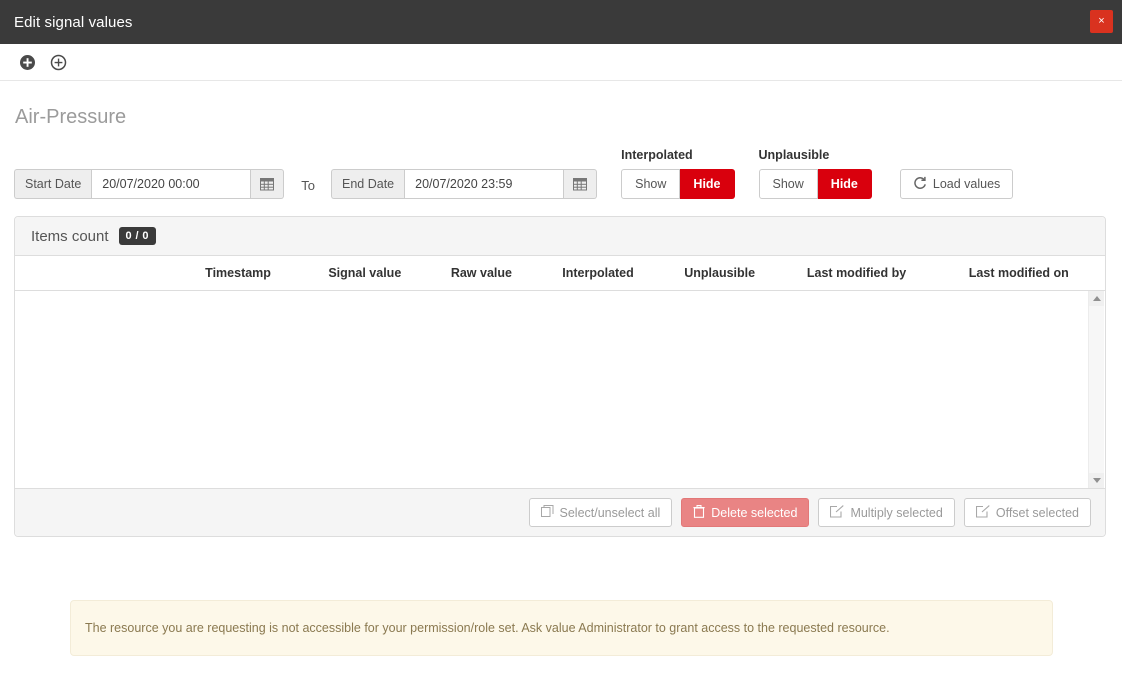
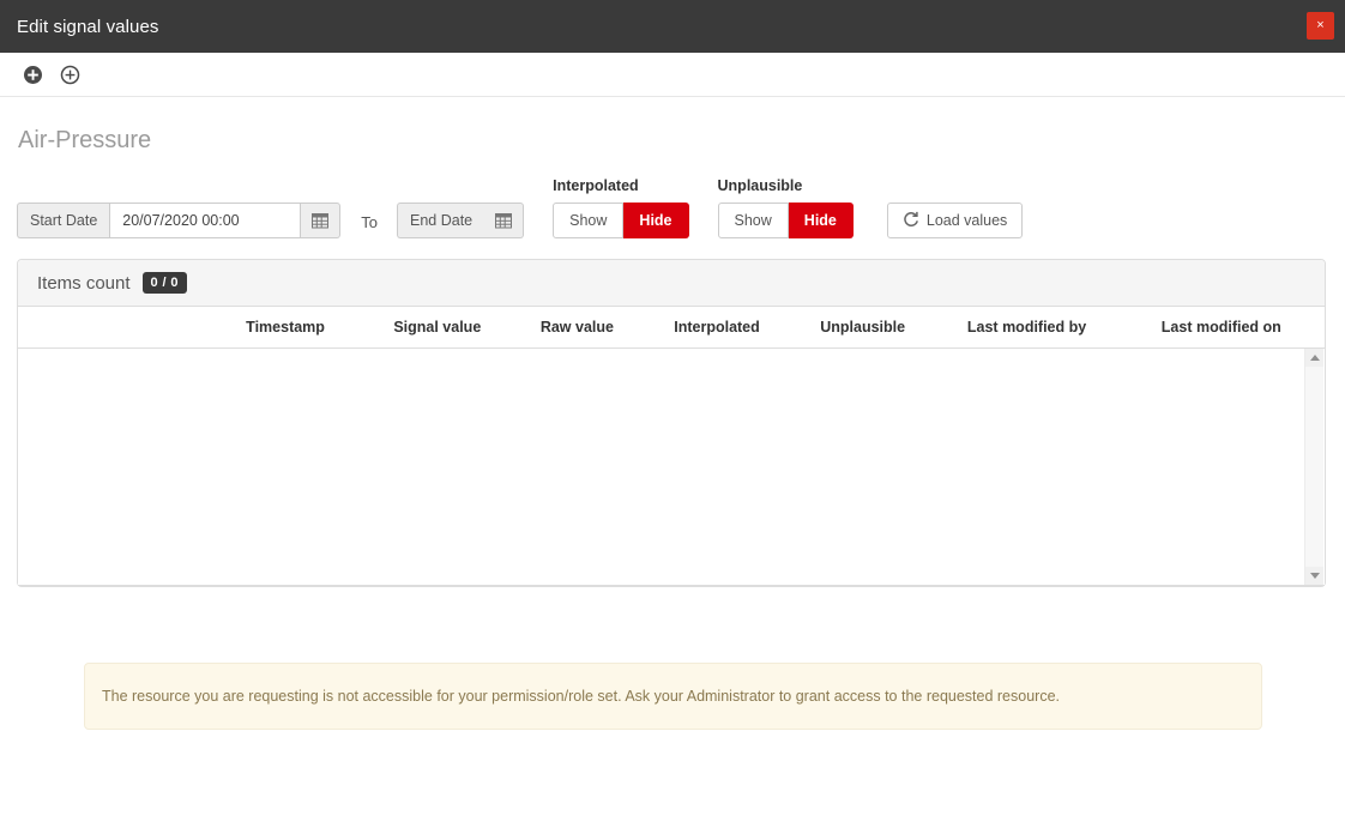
  Edit signal values
  ×
  Air-Pressure
  Start Date
  20/07/2020 00:00
  To
  End Date
- 20/07/2020 23:59
  Interpolated
  Show
  Hide
  Unplausible
  Show
  Hide
  Load values
  Items count
  0 / 0
  	Timestamp	Signal value	Raw value	Interpolated	Unplausible	Last modified by	Last modified on
- Select/unselect all
- Delete selected
- Multiply selected
- Offset selected
- The resource you are requesting is not accessible for your permission/role set. Ask value Administrator to grant access to the requested resource.
+ The resource you are requesting is not accessible for your permission/role set. Ask your Administrator to grant access to the requested resource.
